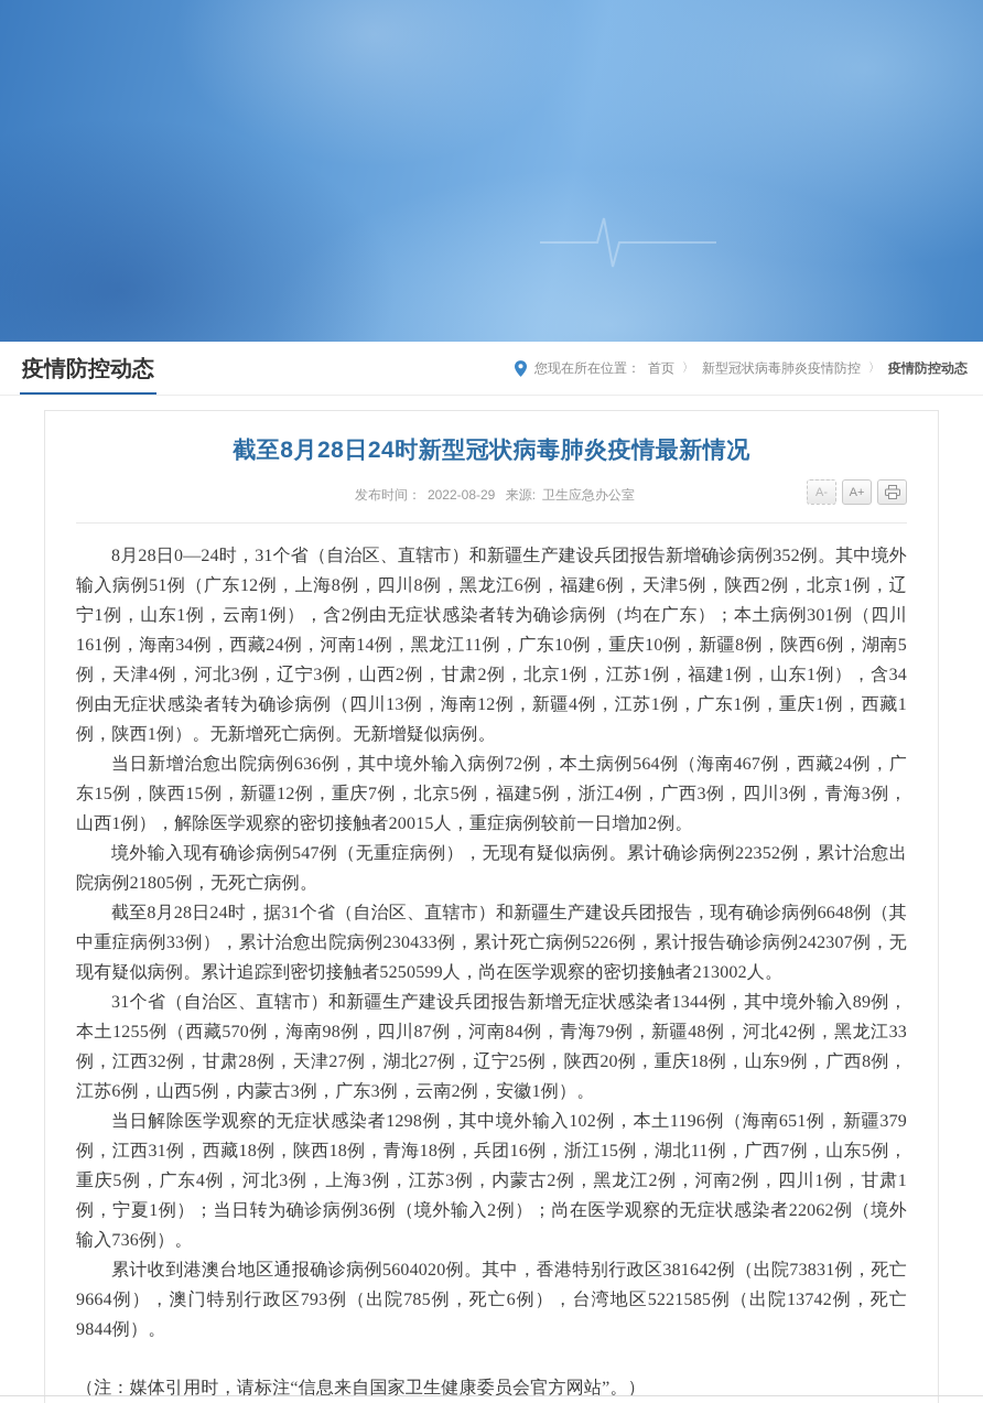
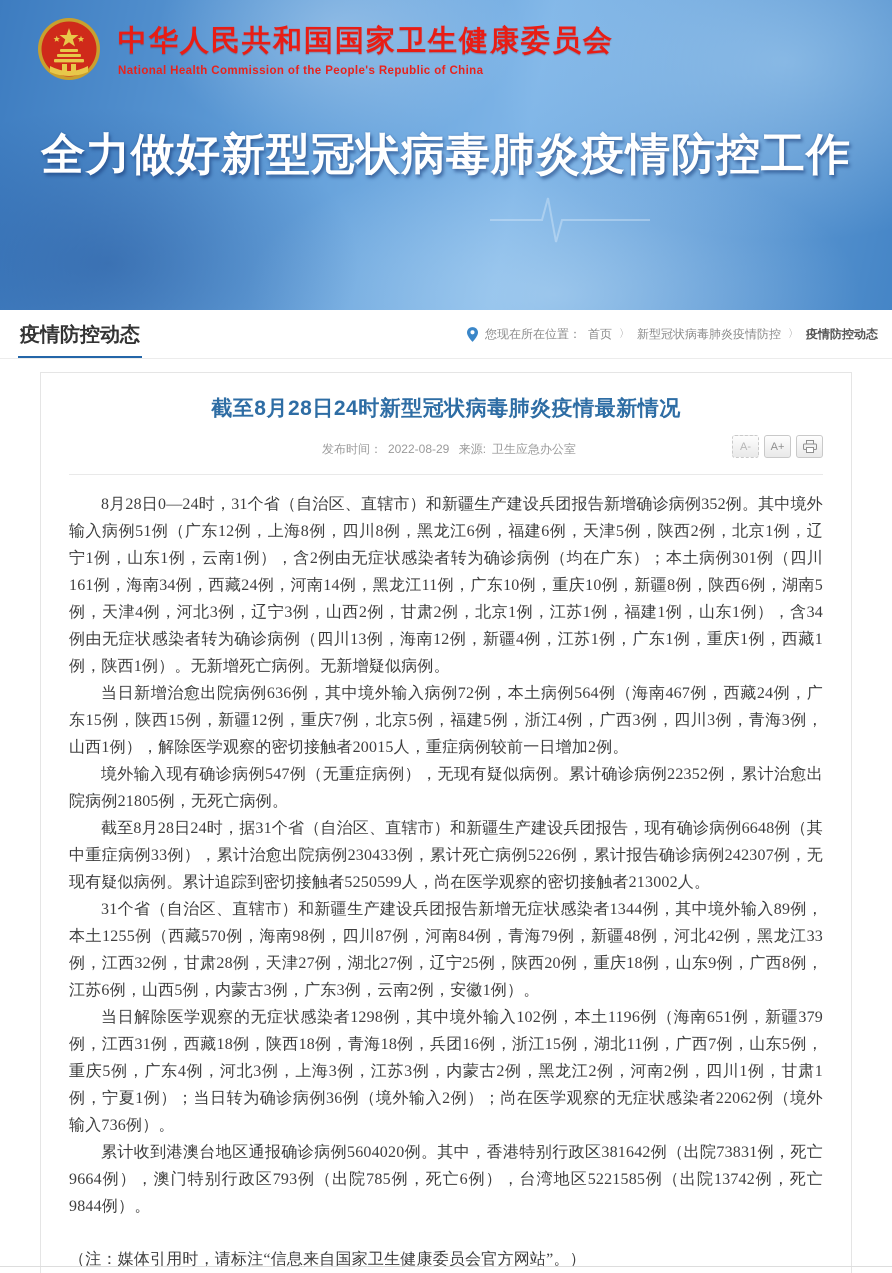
+ 中华人民共和国国家卫生健康委员会
+ National Health Commission of the People's Republic of China
+ 全力做好新型冠状病毒肺炎疫情防控工作
  疫情防控动态
  您现在所在位置：
  首页
  〉
  新型冠状病毒肺炎疫情防控
  〉
  疫情防控动态
  截至8月28日24时新型冠状病毒肺炎疫情最新情况
  发布时间： 2022-08-29 来源: 卫生应急办公室
  A-
  A+
  8月28日0—24时，31个省（自治区、直辖市）和新疆生产建设兵团报告新增确诊病例352例。其中境外输入病例51例（广东12例，上海8例，四川8例，黑龙江6例，福建6例，天津5例，陕西2例，北京1例，辽宁1例，山东1例，云南1例），含2例由无症状感染者转为确诊病例（均在广东）；本土病例301例（四川161例，海南34例，西藏24例，河南14例，黑龙江11例，广东10例，重庆10例，新疆8例，陕西6例，湖南5例，天津4例，河北3例，辽宁3例，山西2例，甘肃2例，北京1例，江苏1例，福建1例，山东1例），含34例由无症状感染者转为确诊病例（四川13例，海南12例，新疆4例，江苏1例，广东1例，重庆1例，西藏1例，陕西1例）。无新增死亡病例。无新增疑似病例。
  当日新增治愈出院病例636例，其中境外输入病例72例，本土病例564例（海南467例，西藏24例，广东15例，陕西15例，新疆12例，重庆7例，北京5例，福建5例，浙江4例，广西3例，四川3例，青海3例，山西1例），解除医学观察的密切接触者20015人，重症病例较前一日增加2例。
  境外输入现有确诊病例547例（无重症病例），无现有疑似病例。累计确诊病例22352例，累计治愈出院病例21805例，无死亡病例。
  截至8月28日24时，据31个省（自治区、直辖市）和新疆生产建设兵团报告，现有确诊病例6648例（其中重症病例33例），累计治愈出院病例230433例，累计死亡病例5226例，累计报告确诊病例242307例，无现有疑似病例。累计追踪到密切接触者5250599人，尚在医学观察的密切接触者213002人。
  31个省（自治区、直辖市）和新疆生产建设兵团报告新增无症状感染者1344例，其中境外输入89例，本土1255例（西藏570例，海南98例，四川87例，河南84例，青海79例，新疆48例，河北42例，黑龙江33例，江西32例，甘肃28例，天津27例，湖北27例，辽宁25例，陕西20例，重庆18例，山东9例，广西8例，江苏6例，山西5例，内蒙古3例，广东3例，云南2例，安徽1例）。
  当日解除医学观察的无症状感染者1298例，其中境外输入102例，本土1196例（海南651例，新疆379例，江西31例，西藏18例，陕西18例，青海18例，兵团16例，浙江15例，湖北11例，广西7例，山东5例，重庆5例，广东4例，河北3例，上海3例，江苏3例，内蒙古2例，黑龙江2例，河南2例，四川1例，甘肃1例，宁夏1例）；当日转为确诊病例36例（境外输入2例）；尚在医学观察的无症状感染者22062例（境外输入736例）。
  累计收到港澳台地区通报确诊病例5604020例。其中，香港特别行政区381642例（出院73831例，死亡9664例），澳门特别行政区793例（出院785例，死亡6例），台湾地区5221585例（出院13742例，死亡9844例）。
  （注：媒体引用时，请标注“信息来自国家卫生健康委员会官方网站”。）
